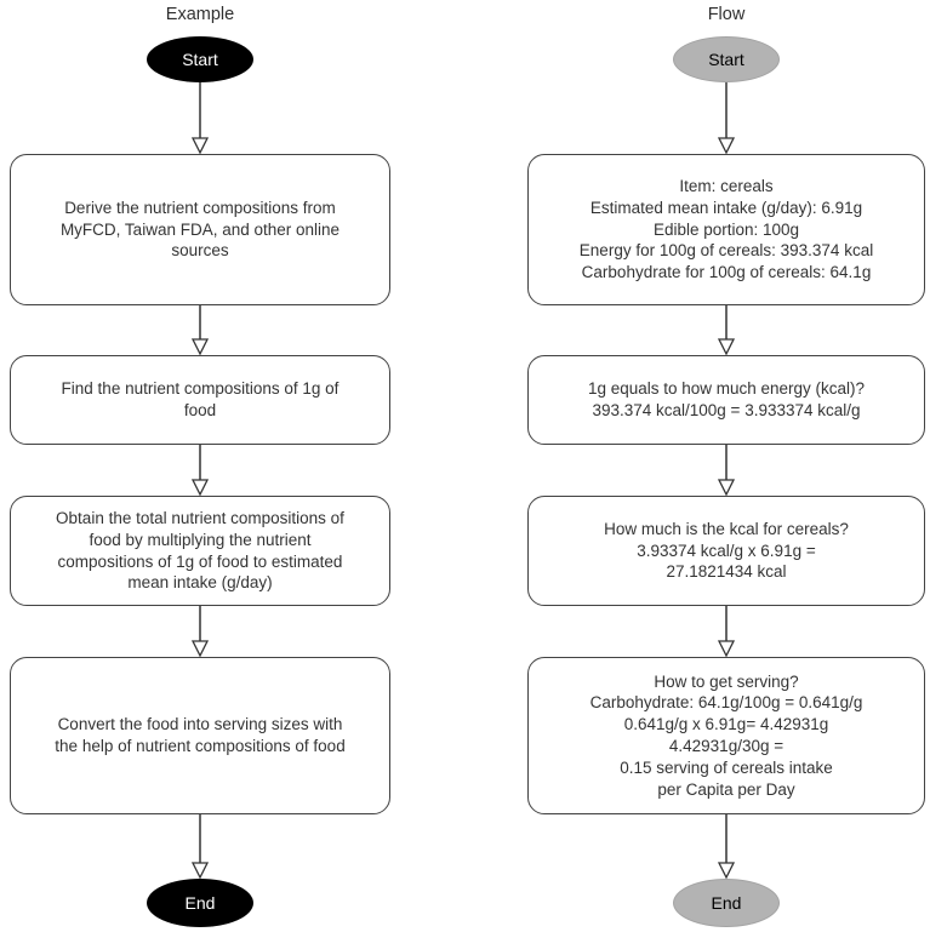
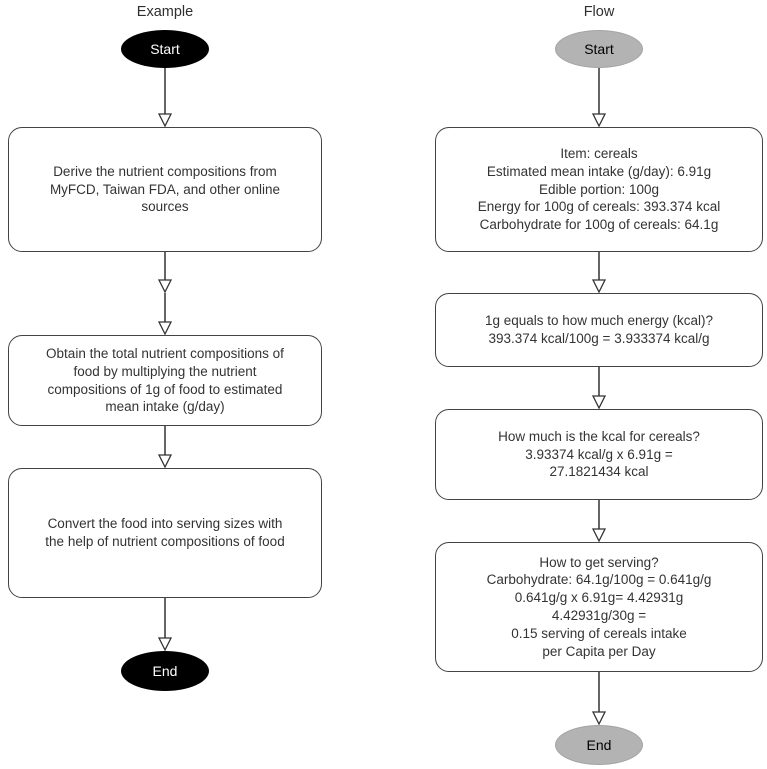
  Example
  Start
  Derive the nutrient compositions from
  MyFCD, Taiwan FDA, and other online
  sources
- Find the nutrient compositions of 1g of
- food
  Obtain the total nutrient compositions of
  food by multiplying the nutrient
  compositions of 1g of food to estimated
  mean intake (g/day)
  Convert the food into serving sizes with
  the help of nutrient compositions of food
  End
  Flow
  Start
  Item: cereals
  Estimated mean intake (g/day): 6.91g
  Edible portion: 100g
  Energy for 100g of cereals: 393.374 kcal
  Carbohydrate for 100g of cereals: 64.1g
  1g equals to how much energy (kcal)?
  393.374 kcal/100g = 3.933374 kcal/g
  How much is the kcal for cereals?
  3.93374 kcal/g x 6.91g =
  27.1821434 kcal
  How to get serving?
  Carbohydrate: 64.1g/100g = 0.641g/g
  0.641g/g x 6.91g= 4.42931g
  4.42931g/30g =
  0.15 serving of cereals intake
  per Capita per Day
  End
